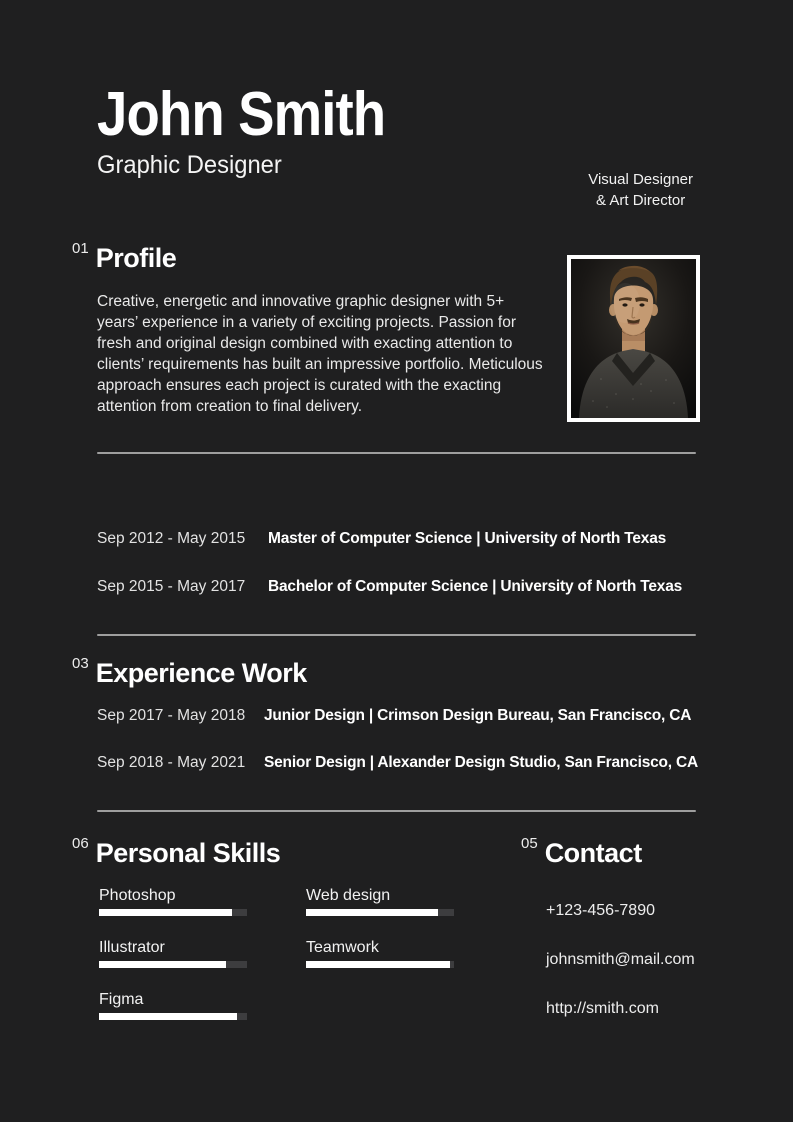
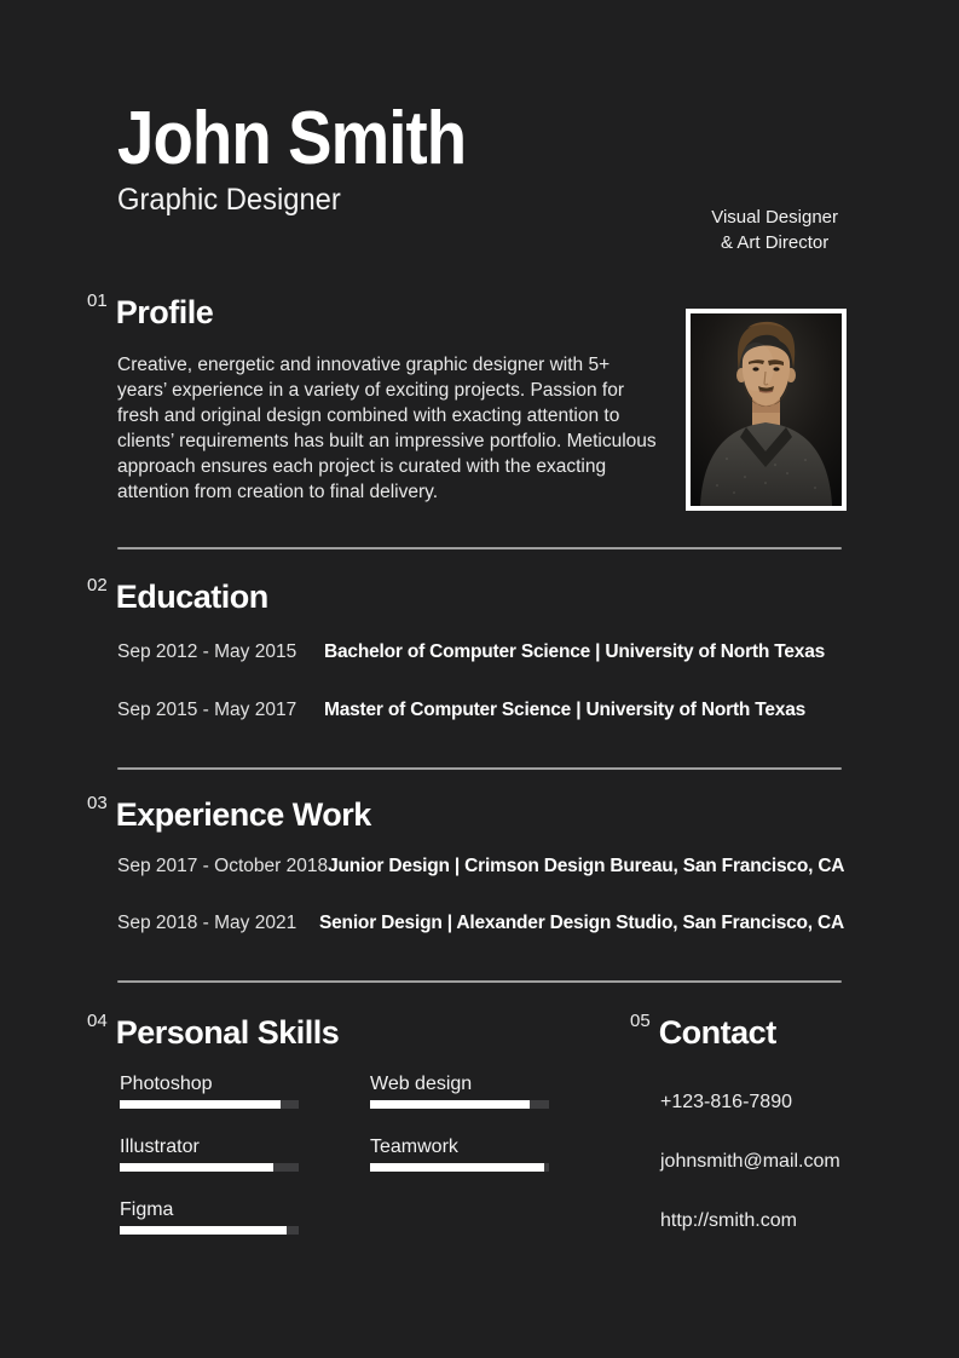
  John Smith
  Graphic Designer
  Visual Designer
  & Art Director
  01
  Profile
  Creative, energetic and innovative graphic designer with 5+ years’ experience in a variety of exciting projects. Passion for fresh and original design combined with exacting attention to clients’ requirements has built an impressive portfolio. Meticulous approach ensures each project is curated with the exacting attention from creation to final delivery.
+ 02
+ Education
  Sep 2012 - May 2015
- Master of Computer Science | University of North Texas
+ Bachelor of Computer Science | University of North Texas
  Sep 2015 - May 2017
- Bachelor of Computer Science | University of North Texas
+ Master of Computer Science | University of North Texas
  03
  Experience Work
- Sep 2017 - May 2018
+ Sep 2017 - October 2018
  Junior Design | Crimson Design Bureau, San Francisco, CA
  Sep 2018 - May 2021
  Senior Design | Alexander Design Studio, San Francisco, CA
- 06
+ 04
  Personal Skills
  Photoshop
  Illustrator
  Figma
  Web design
  Teamwork
  05
  Contact
- +123-456-7890
+ +123-816-7890
  johnsmith@mail.com
  http://smith.com
